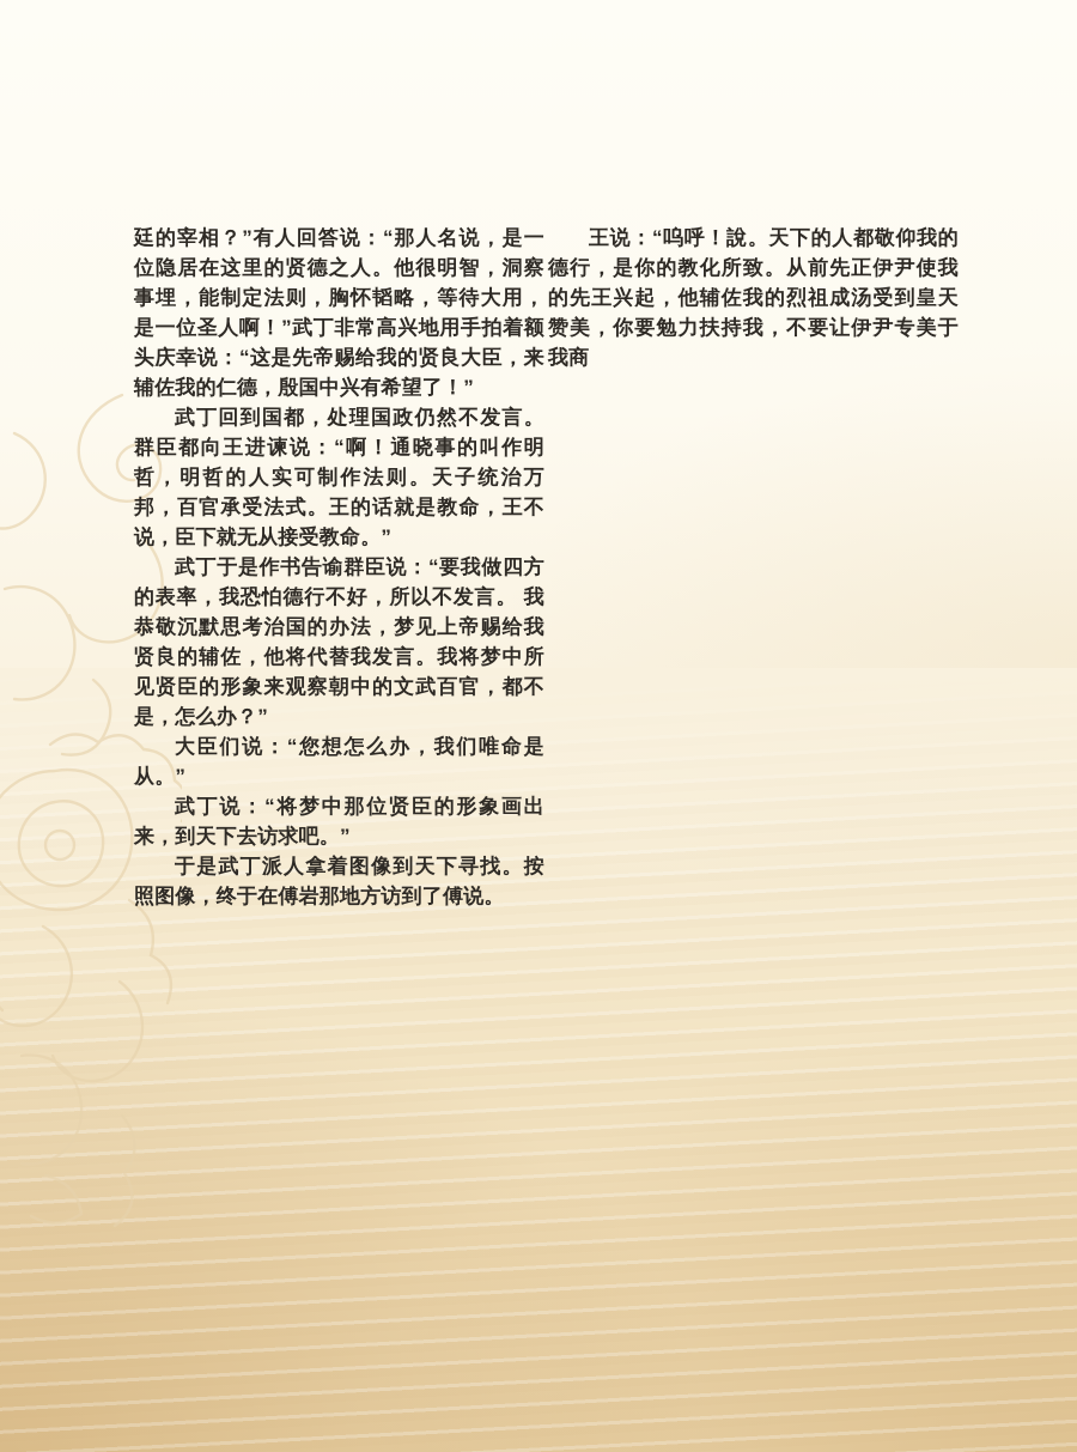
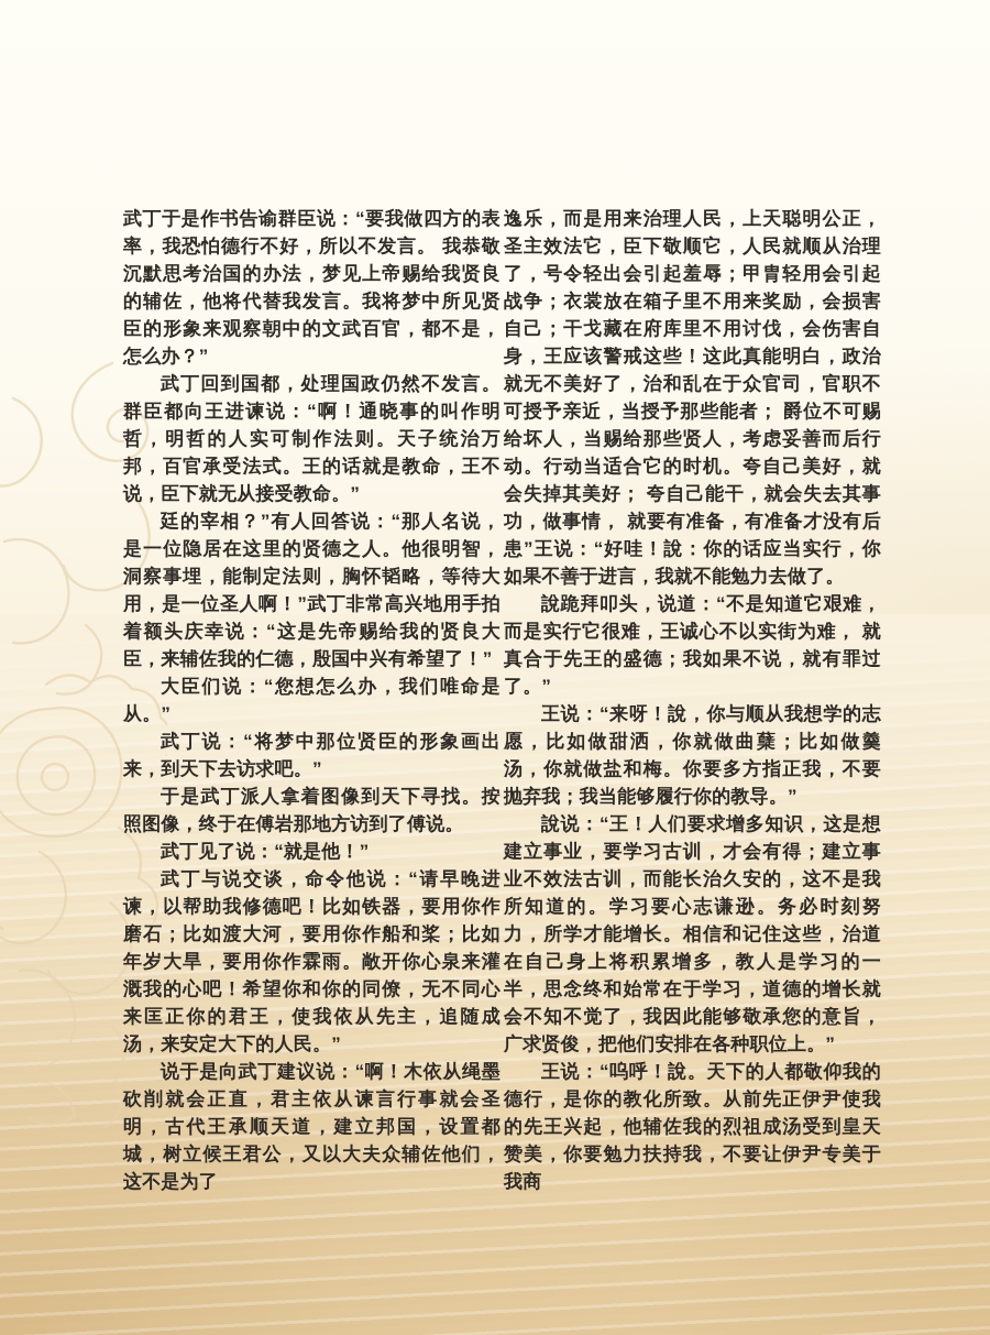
- 廷的宰相？”有人回答说：“那人名说，是一位隐居在这里的贤德之人。他很明智，洞察事埋，能制定法则，胸怀韬略，等待大用，是一位圣人啊！”武丁非常高兴地用手拍着额头庆幸说：“这是先帝赐给我的贤良大臣，来辅佐我的仁德，殷国中兴有希望了！”
+ 武丁于是作书告谕群臣说：“要我做四方的表率，我恐怕德行不好，所以不发言。 我恭敬沉默思考治国的办法，梦见上帝赐给我贤良的辅佐，他将代替我发言。我将梦中所见贤臣的形象来观察朝中的文武百官，都不是，怎么办？”
  武丁回到国都，处理国政仍然不发言。群臣都向王进谏说：“啊！通晓事的叫作明哲，明哲的人实可制作法则。天子统治万邦，百官承受法式。王的话就是教命，王不说，臣下就无从接受教命。”
- 武丁于是作书告谕群臣说：“要我做四方的表率，我恐怕德行不好，所以不发言。 我恭敬沉默思考治国的办法，梦见上帝赐给我贤良的辅佐，他将代替我发言。我将梦中所见贤臣的形象来观察朝中的文武百官，都不是，怎么办？”
+ 廷的宰相？”有人回答说：“那人名说，是一位隐居在这里的贤德之人。他很明智，洞察事埋，能制定法则，胸怀韬略，等待大用，是一位圣人啊！”武丁非常高兴地用手拍着额头庆幸说：“这是先帝赐给我的贤良大臣，来辅佐我的仁德，殷国中兴有希望了！”
  大臣们说：“您想怎么办，我们唯命是从。”
  武丁说：“将梦中那位贤臣的形象画出来，到天下去访求吧。”
  于是武丁派人拿着图像到天下寻找。按照图像，终于在傅岩那地方访到了傅说。
+ 武丁见了说：“就是他！”
+ 武丁与说交谈，命令他说：“请早晚进谏，以帮助我修德吧！比如铁器，要用你作磨石；比如渡大河，要用你作船和桨；比如年岁大旱，要用你作霖雨。敞开你心泉来灌溉我的心吧！希望你和你的同僚，无不同心来匡正你的君王，使我依从先主，追随成汤，来安定大下的人民。”
+ 说于是向武丁建议说：“啊！木依从绳墨砍削就会正直，君主依从谏言行事就会圣明，古代王承顺天道，建立邦国，设置都城，树立候王君公，又以大夫众辅佐他们，这不是为了
+ 逸乐，而是用来治理人民，上天聪明公正，圣主效法它，臣下敬顺它，人民就顺从治理了，号令轻出会引起羞辱；甲胄轻用会引起战争；衣裳放在箱子里不用来奖励，会损害自己；干戈藏在府库里不用讨伐，会伤害自身，王应该警戒这些！这此真能明白，政治就无不美好了，治和乱在于众官司，官职不可授予亲近，当授予那些能者； 爵位不可赐给坏人，当赐给那些贤人，考虑妥善而后行动。行动当适合它的时机。夸自己美好，就会失掉其美好； 夸自己能干，就会失去其事功，做事情， 就要有准备，有准备才没有后患”王说：“好哇！說：你的话应当实行，你如果不善于进言，我就不能勉力去做了。
+ 說跪拜叩头，说道：“不是知道它艰难，而是实行它很难，王诚心不以实街为难， 就真合于先王的盛德；我如果不说，就有罪过了。”
+ 王说：“来呀！說，你与顺从我想学的志愿，比如做甜洒，你就做曲蘖；比如做羹汤，你就做盐和梅。你要多方指正我，不要抛弃我；我当能够履行你的教导。”
+ 說说：“王！人们要求增多知识，这是想建立事业，要学习古训，才会有得；建立事业不效法古训，而能长治久安的，这不是我所知道的。学习要心志谦逊。务必时刻努力，所学才能增长。相信和记住这些，治道在自己身上将积累增多，教人是学习的一半，思念终和始常在于学习，道德的增长就会不知不觉了，我因此能够敬承您的意旨，广求贤俊，把他们安排在各种职位上。”
  王说：“呜呼！說。天下的人都敬仰我的德行，是你的教化所致。从前先正伊尹使我的先王兴起，他辅佐我的烈祖成汤受到皇天赞美，你要勉力扶持我，不要让伊尹专美于我商
